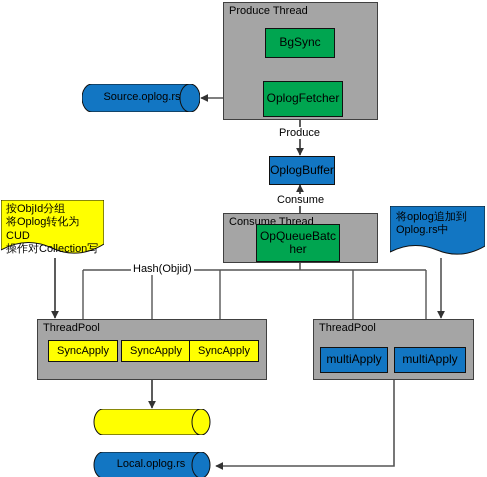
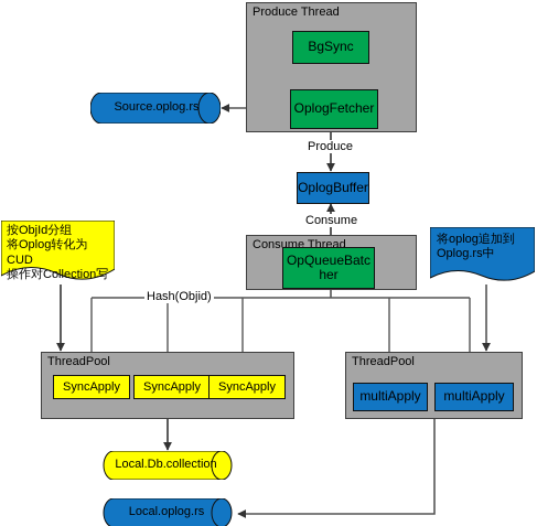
  Produce Thread
  Consume Thread
  ThreadPool
  ThreadPool
  BgSync
  OplogFetcher
  OplogBuffer
  OpQueueBatc
  her
  SyncApply
  SyncApply
  SyncApply
  multiApply
  multiApply
  Source.oplog.rs
+ Local.Db.collection
  Local.oplog.rs
  按ObjId分组
  将Oplog转化为CUD
  操作对Collection写
  将oplog追加到
  Oplog.rs中
  Produce
  Consume
  Hash(Objid)
